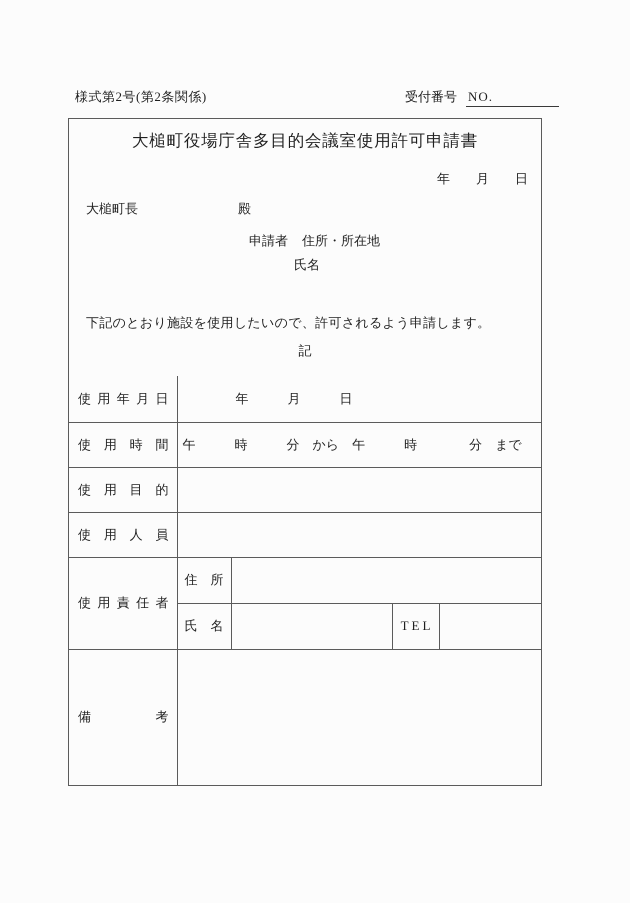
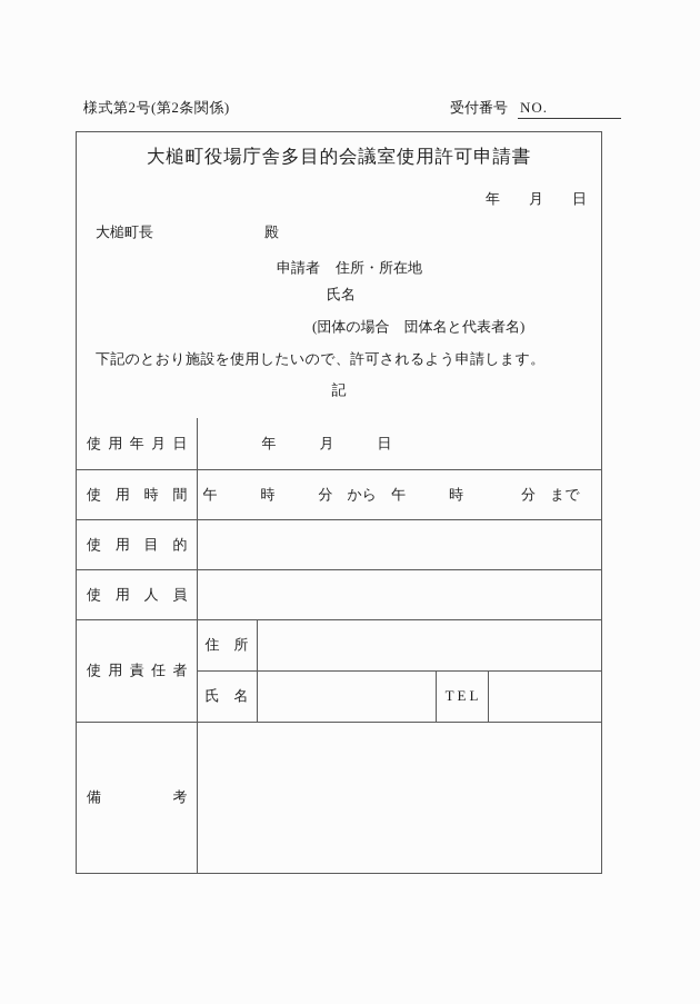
  様式第2号(第2条関係)
  受付番号 NO.
  大槌町役場庁舎多目的会議室使用許可申請書
  年 月 日
  大槌町長
  殿
  申請者 住所・所在地
  氏名
+ (団体の場合 団体名と代表者名)
  下記のとおり施設を使用したいので、許可されるよう申請します。
  記
  使 用 年 月 日	年 月 日
  使 用 時 間	午 時 分 から 午 時 分 まで
  使 用 目 的
  使 用 人 員
  使 用 責 任 者	住 所
  氏 名		TEL
  備 考
